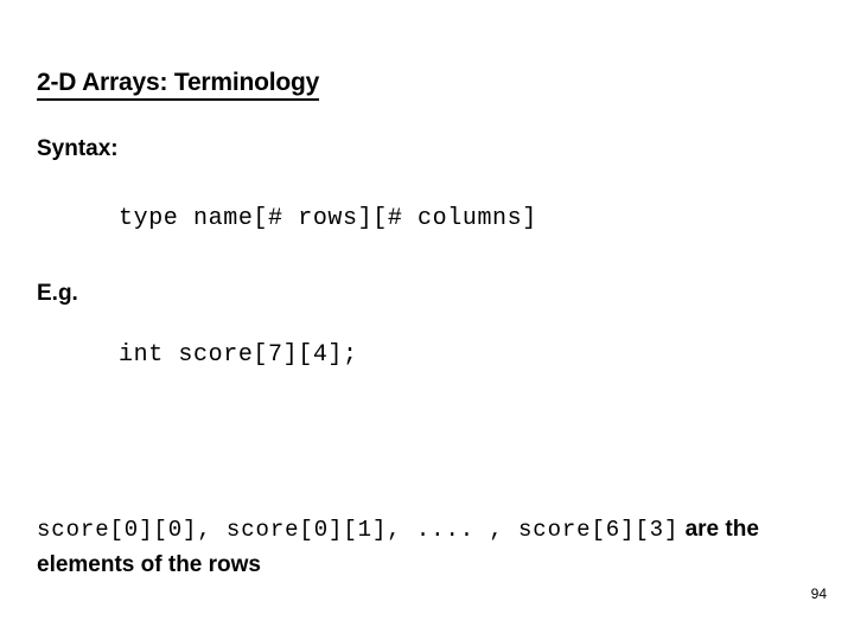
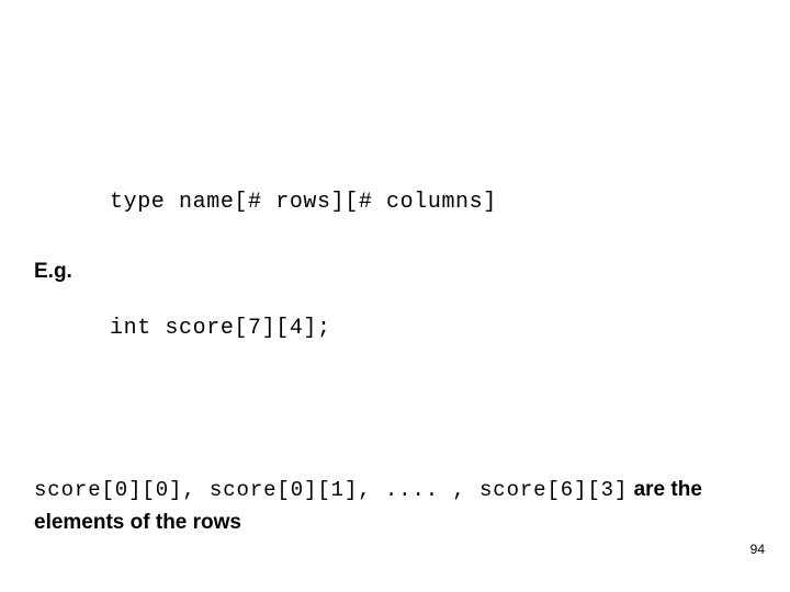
- 2-D Arrays: Terminology
- Syntax:
  type name[# rows][# columns]
  E.g.
  int score[7][4];
  score[0][0], score[0][1], .... , score[6][3] are the elements of the rows
  94
